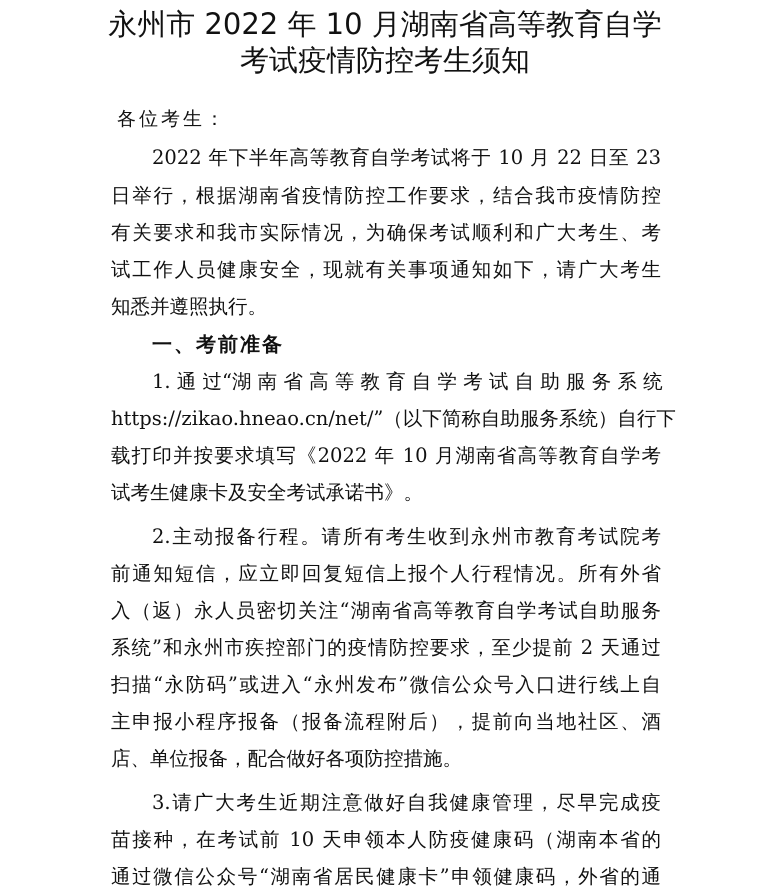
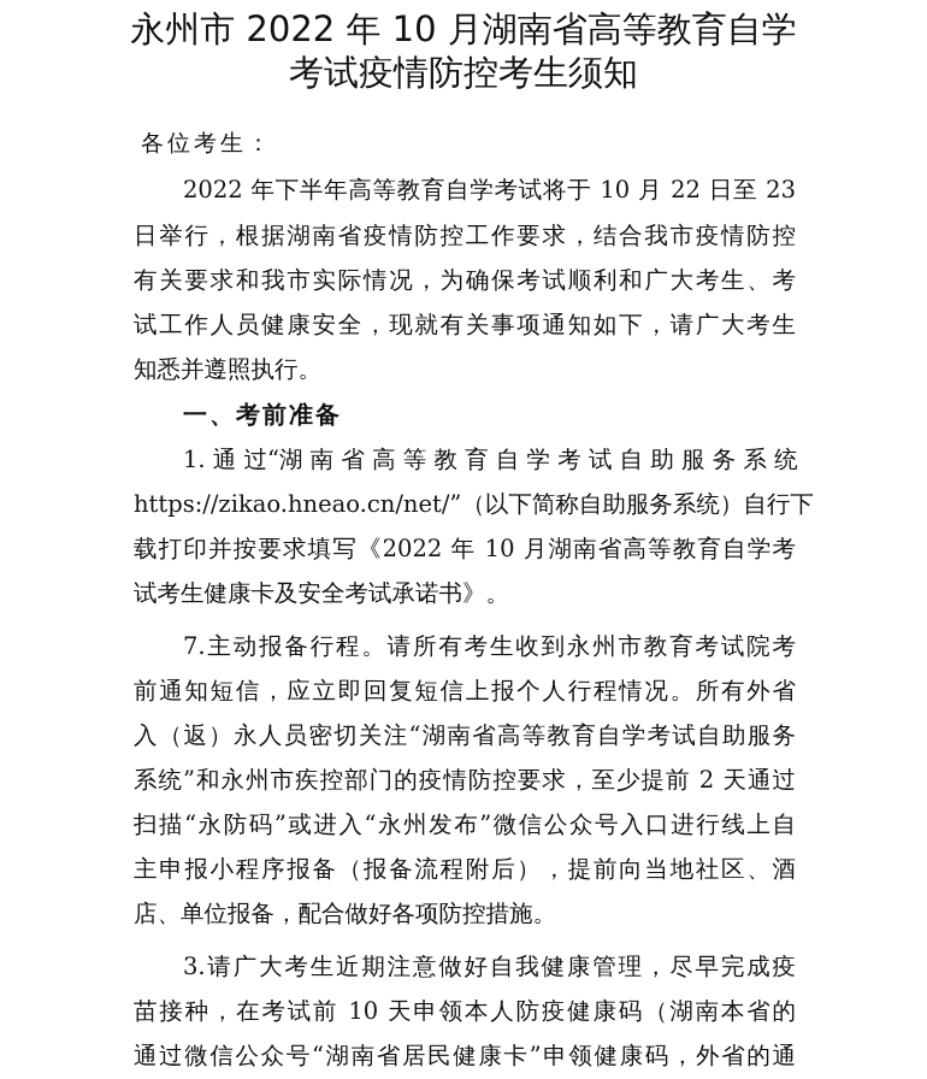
  永州市 2022 年 10 月湖南省高等教育自学
  考试疫情防控考生须知
  各位考生：
  2022 年下半年高等教育自学考试将于 10 月 22 日至 23
  日举行，根据湖南省疫情防控工作要求，结合我市疫情防控
  有关要求和我市实际情况，为确保考试顺利和广大考生、考
  试工作人员健康安全，现就有关事项通知如下，请广大考生
  知悉并遵照执行。
  一、考前准备
  1. 通 过“湖 南 省 高 等 教 育 自 学 考 试 自 助 服 务 系 统
  https://zikao.hneao.cn/net/”（以下简称自助服务系统）自行下
  载打印并按要求填写《2022 年 10 月湖南省高等教育自学考
  试考生健康卡及安全考试承诺书》。
- 2.主动报备行程。请所有考生收到永州市教育考试院考
+ 7.主动报备行程。请所有考生收到永州市教育考试院考
  前通知短信，应立即回复短信上报个人行程情况。所有外省
  入（返）永人员密切关注“湖南省高等教育自学考试自助服务
  系统”和永州市疾控部门的疫情防控要求，至少提前 2 天通过
  扫描“永防码”或进入“永州发布”微信公众号入口进行线上自
  主申报小程序报备（报备流程附后），提前向当地社区、酒
  店、单位报备，配合做好各项防控措施。
  3.请广大考生近期注意做好自我健康管理，尽早完成疫
  苗接种，在考试前 10 天申领本人防疫健康码（湖南本省的
  通过微信公众号“湖南省居民健康卡”申领健康码，外省的通
